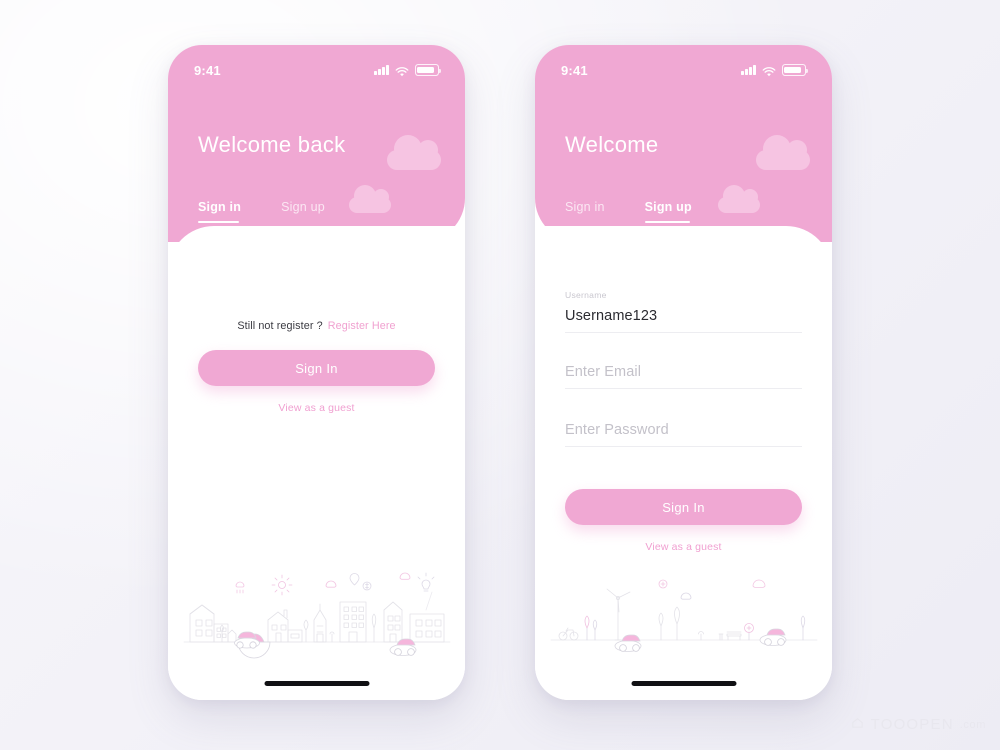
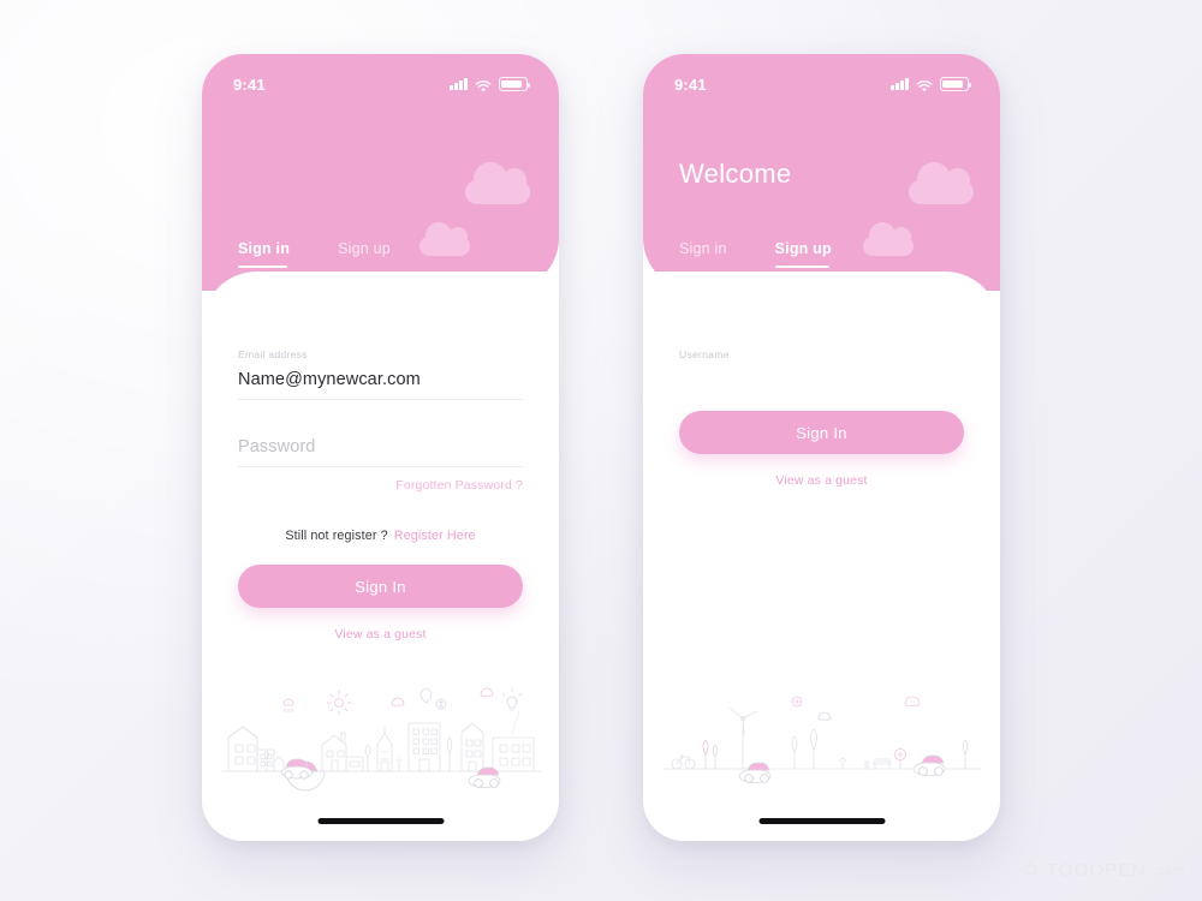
  9:41
- Welcome back
  Sign in
  Sign up
+ Email address
+ Name@mynewcar.com
+ Password
+ Forgotten Password ?
  Still not register ? Register Here
  Sign In
  View as a guest
  9:41
  Welcome
  Sign in
  Sign up
  Username
- Username123
- Enter Email
- Enter Password
  Sign In
  View as a guest
